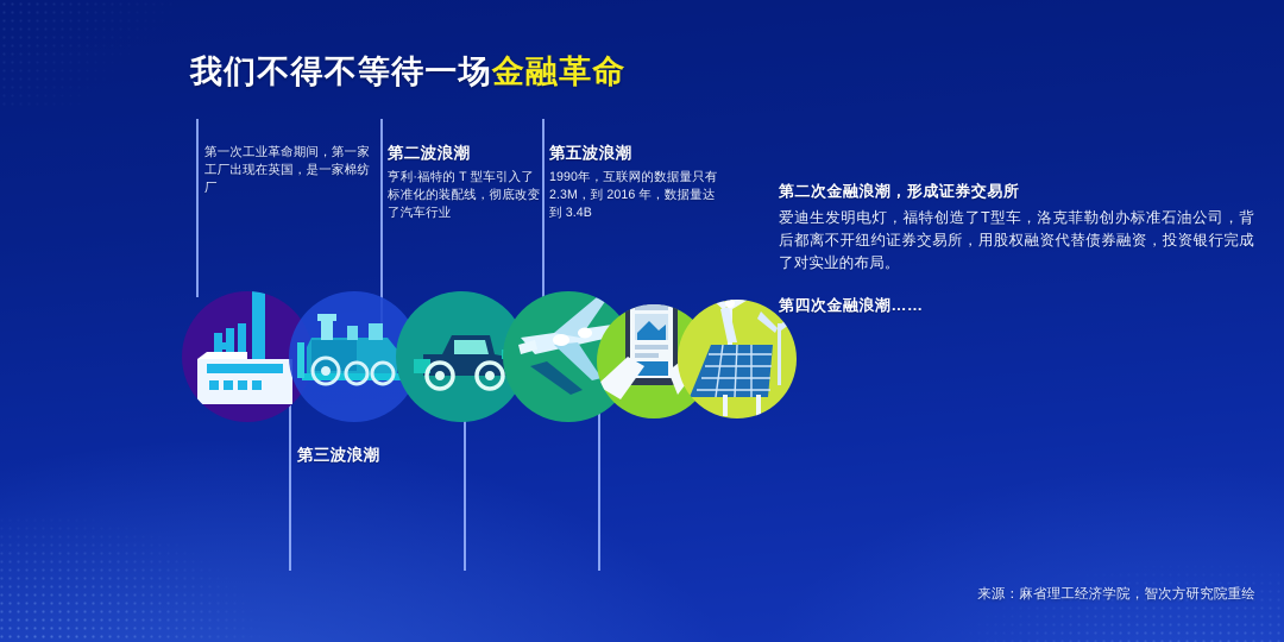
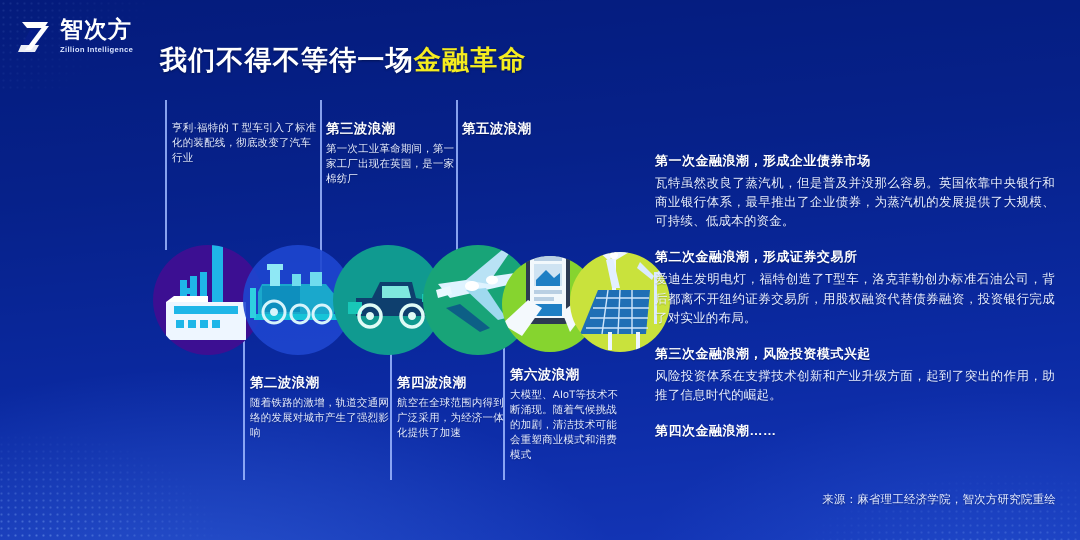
+ 智次方
+ Zillion Intelligence
  我们不得不等待一场金融革命
- 第一次工业革命期间，第一家工厂出现在英国，是一家棉纺厂
+ 亨利·福特的 T 型车引入了标准化的装配线，彻底改变了汽车行业
- 第二波浪潮
+ 第三波浪潮
- 亨利·福特的 T 型车引入了标准化的装配线，彻底改变了汽车行业
+ 第一次工业革命期间，第一家工厂出现在英国，是一家棉纺厂
  第五波浪潮
- 1990年，互联网的数据量只有2.3M，到 2016 年，数据量达到 3.4B
- 第三波浪潮
+ 第二波浪潮
+ 随着铁路的激增，轨道交通网络的发展对城市产生了强烈影响
+ 第四波浪潮
+ 航空在全球范围内得到广泛采用，为经济一体化提供了加速
+ 第六波浪潮
+ 大模型、AIoT等技术不断涌现。随着气候挑战的加剧，清洁技术可能会重塑商业模式和消费模式
+ 第一次金融浪潮，形成企业债券市场
+ 瓦特虽然改良了蒸汽机，但是普及并没那么容易。英国依靠中央银行和商业银行体系，最早推出了企业债券，为蒸汽机的发展提供了大规模、可持续、低成本的资金。
  第二次金融浪潮，形成证券交易所
  爱迪生发明电灯，福特创造了T型车，洛克菲勒创办标准石油公司，背后都离不开纽约证券交易所，用股权融资代替债券融资，投资银行完成了对实业的布局。
+ 第三次金融浪潮，风险投资模式兴起
+ 风险投资体系在支撑技术创新和产业升级方面，起到了突出的作用，助推了信息时代的崛起。
  第四次金融浪潮……
  来源：麻省理工经济学院，智次方研究院重绘
